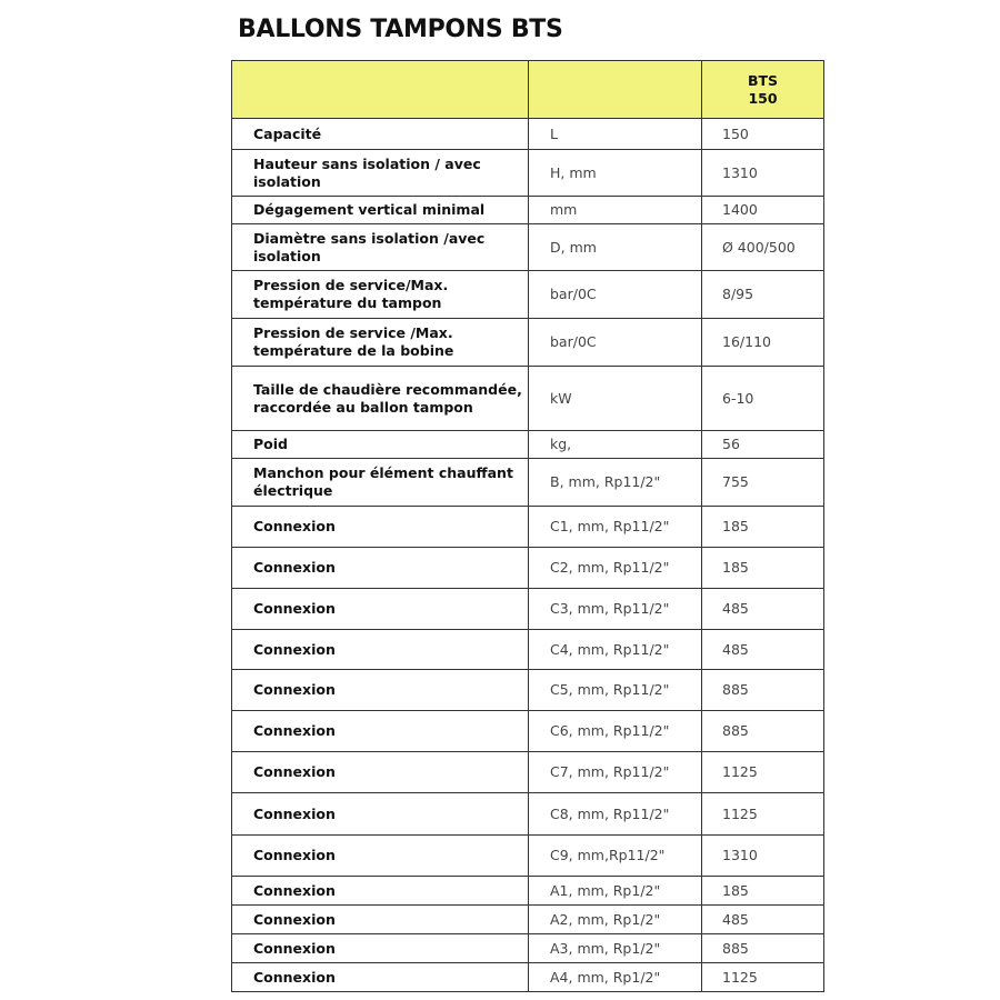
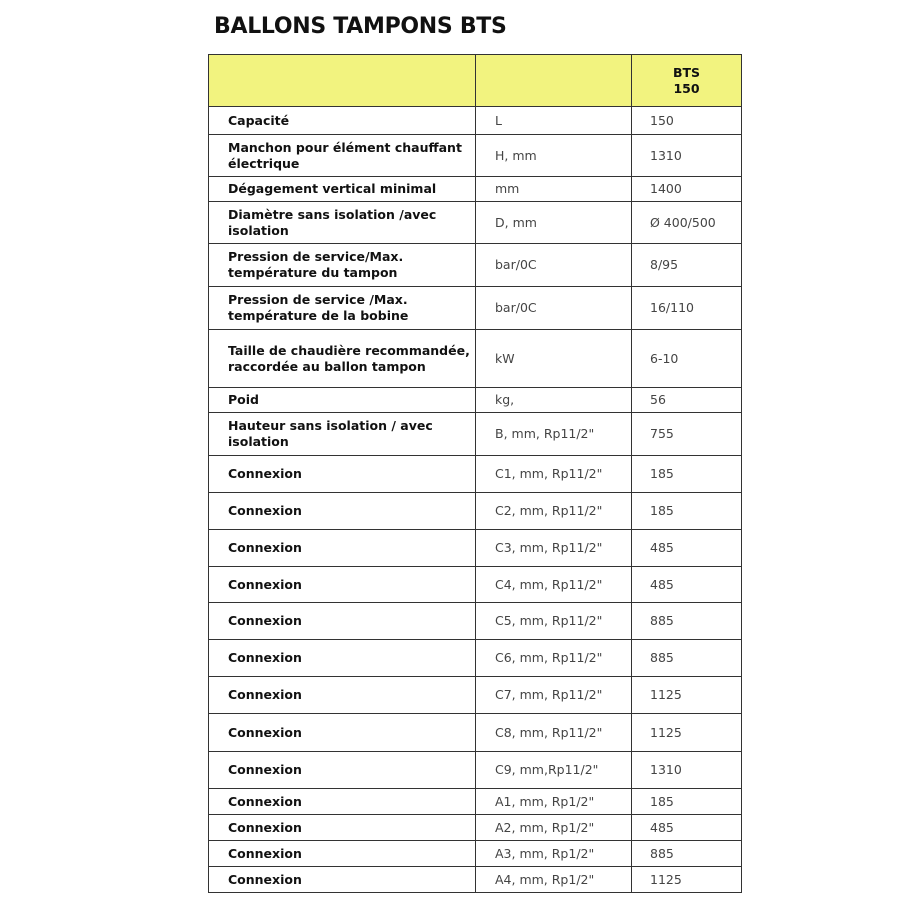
  BALLONS TAMPONS BTS
  		BTS 150
  Capacité	L	150
- Hauteur sans isolation / avec isolation	H, mm	1310
+ Manchon pour élément chauffant électrique	H, mm	1310
  Dégagement vertical minimal	mm	1400
  Diamètre sans isolation /avec isolation	D, mm	Ø 400/500
  Pression de service/Max. température du tampon	bar/0C	8/95
  Pression de service /Max. température de la bobine	bar/0C	16/110
  Taille de chaudière recommandée, raccordée au ballon tampon	kW	6-10
  Poid	kg,	56
- Manchon pour élément chauffant électrique	B, mm, Rp11/2"	755
+ Hauteur sans isolation / avec isolation	B, mm, Rp11/2"	755
  Connexion	C1, mm, Rp11/2"	185
  Connexion	C2, mm, Rp11/2"	185
  Connexion	C3, mm, Rp11/2"	485
  Connexion	C4, mm, Rp11/2"	485
  Connexion	C5, mm, Rp11/2"	885
  Connexion	C6, mm, Rp11/2"	885
  Connexion	C7, mm, Rp11/2"	1125
  Connexion	C8, mm, Rp11/2"	1125
  Connexion	C9, mm,Rp11/2"	1310
  Connexion	A1, mm, Rp1/2"	185
  Connexion	A2, mm, Rp1/2"	485
  Connexion	A3, mm, Rp1/2"	885
  Connexion	A4, mm, Rp1/2"	1125
